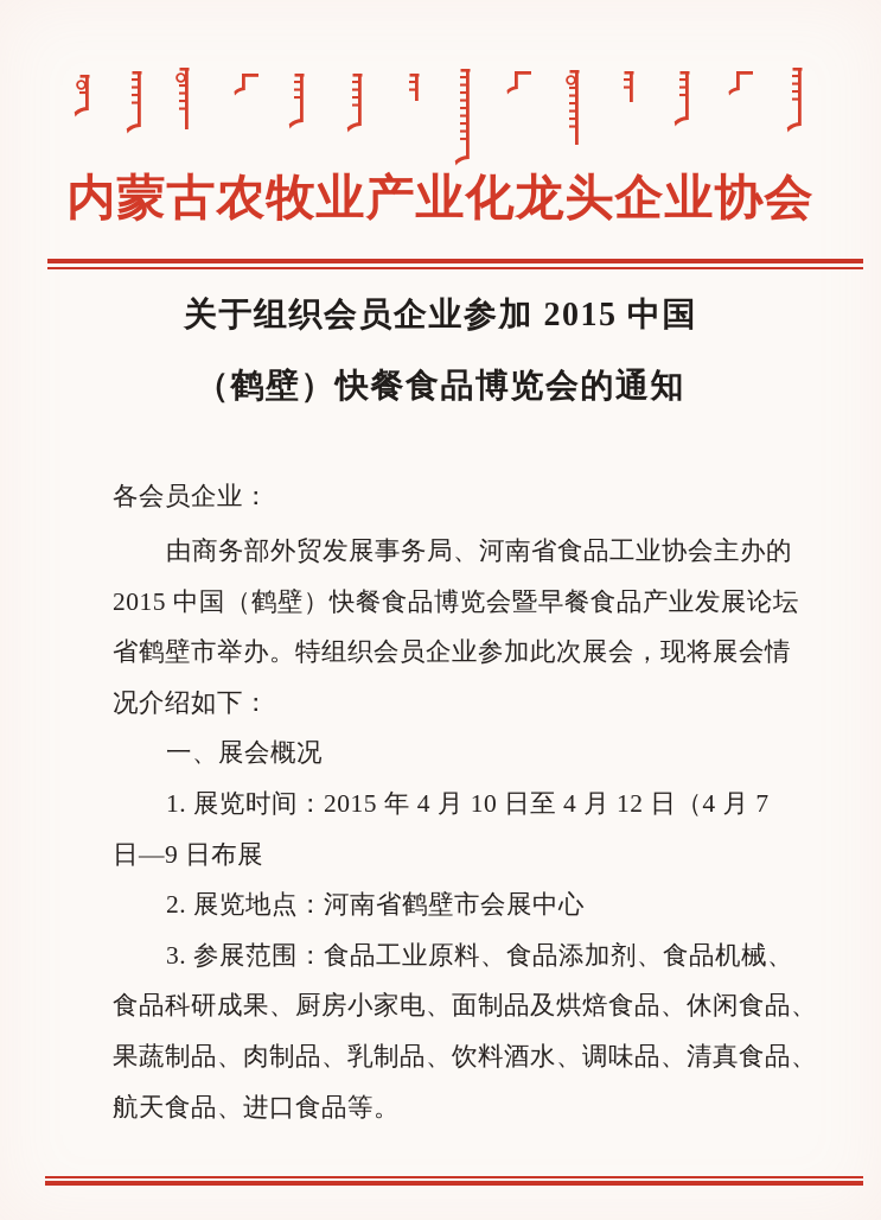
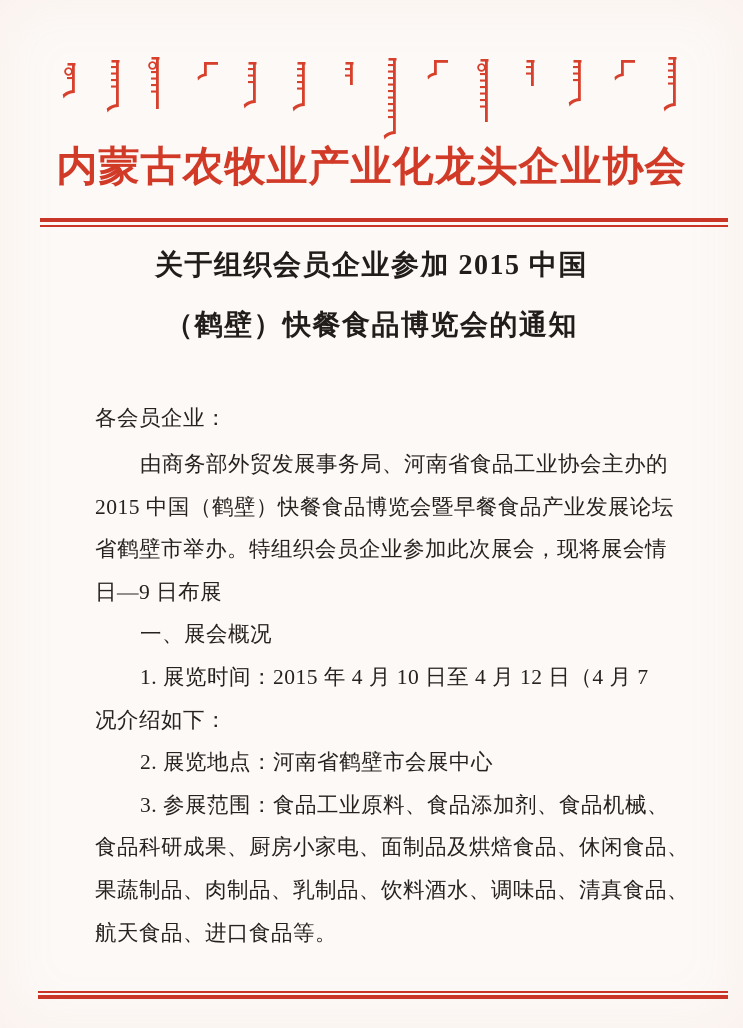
  内蒙古农牧业产业化龙头企业协会
  关于组织会员企业参加 2015 中国
  （鹤壁）快餐食品博览会的通知
  各会员企业：
  由商务部外贸发展事务局、河南省食品工业协会主办的
  2015 中国（鹤壁）快餐食品博览会暨早餐食品产业发展论坛
  省鹤壁市举办。特组织会员企业参加此次展会，现将展会情
- 况介绍如下：
+ 日—9 日布展
  一、展会概况
  1. 展览时间：2015 年 4 月 10 日至 4 月 12 日（4 月 7
- 日—9 日布展
+ 况介绍如下：
  2. 展览地点：河南省鹤壁市会展中心
  3. 参展范围：食品工业原料、食品添加剂、食品机械、
  食品科研成果、厨房小家电、面制品及烘焙食品、休闲食品、
  果蔬制品、肉制品、乳制品、饮料酒水、调味品、清真食品、
  航天食品、进口食品等。
